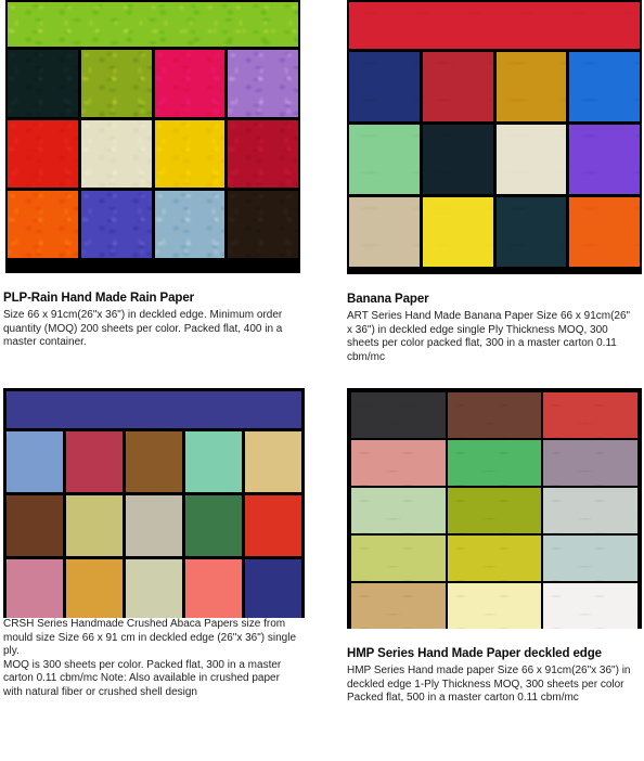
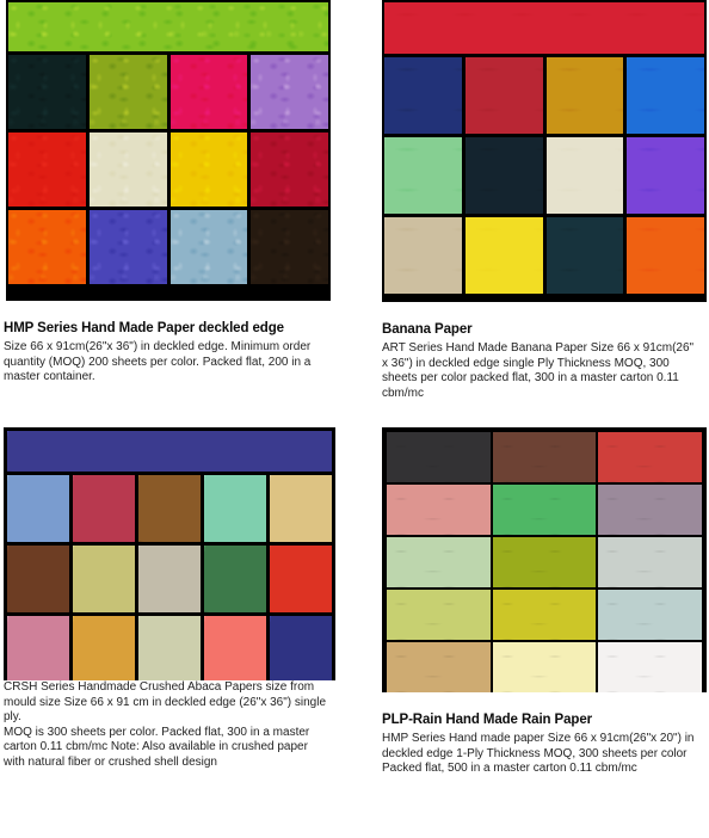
- PLP-Rain Hand Made Rain Paper
+ HMP Series Hand Made Paper deckled edge
- Size 66 x 91cm(26"x 36") in deckled edge. Minimum order quantity (MOQ) 200 sheets per color. Packed flat, 400 in a master container.
+ Size 66 x 91cm(26"x 36") in deckled edge. Minimum order quantity (MOQ) 200 sheets per color. Packed flat, 200 in a master container.
  Banana Paper
  ART Series Hand Made Banana Paper Size 66 x 91cm(26" x 36") in deckled edge single Ply Thickness MOQ, 300 sheets per color packed flat, 300 in a master carton 0.11 cbm/mc
  CRSH Series Handmade Crushed Abaca Papers size from mould size Size 66 x 91 cm in deckled edge (26"x 36") single ply.
  MOQ is 300 sheets per color. Packed flat, 300 in a master carton 0.11 cbm/mc Note: Also available in crushed paper with natural fiber or crushed shell design
- HMP Series Hand Made Paper deckled edge
+ PLP-Rain Hand Made Rain Paper
- HMP Series Hand made paper Size 66 x 91cm(26"x 36") in deckled edge 1-Ply Thickness MOQ, 300 sheets per color Packed flat, 500 in a master carton 0.11 cbm/mc
+ HMP Series Hand made paper Size 66 x 91cm(26"x 20") in deckled edge 1-Ply Thickness MOQ, 300 sheets per color Packed flat, 500 in a master carton 0.11 cbm/mc
